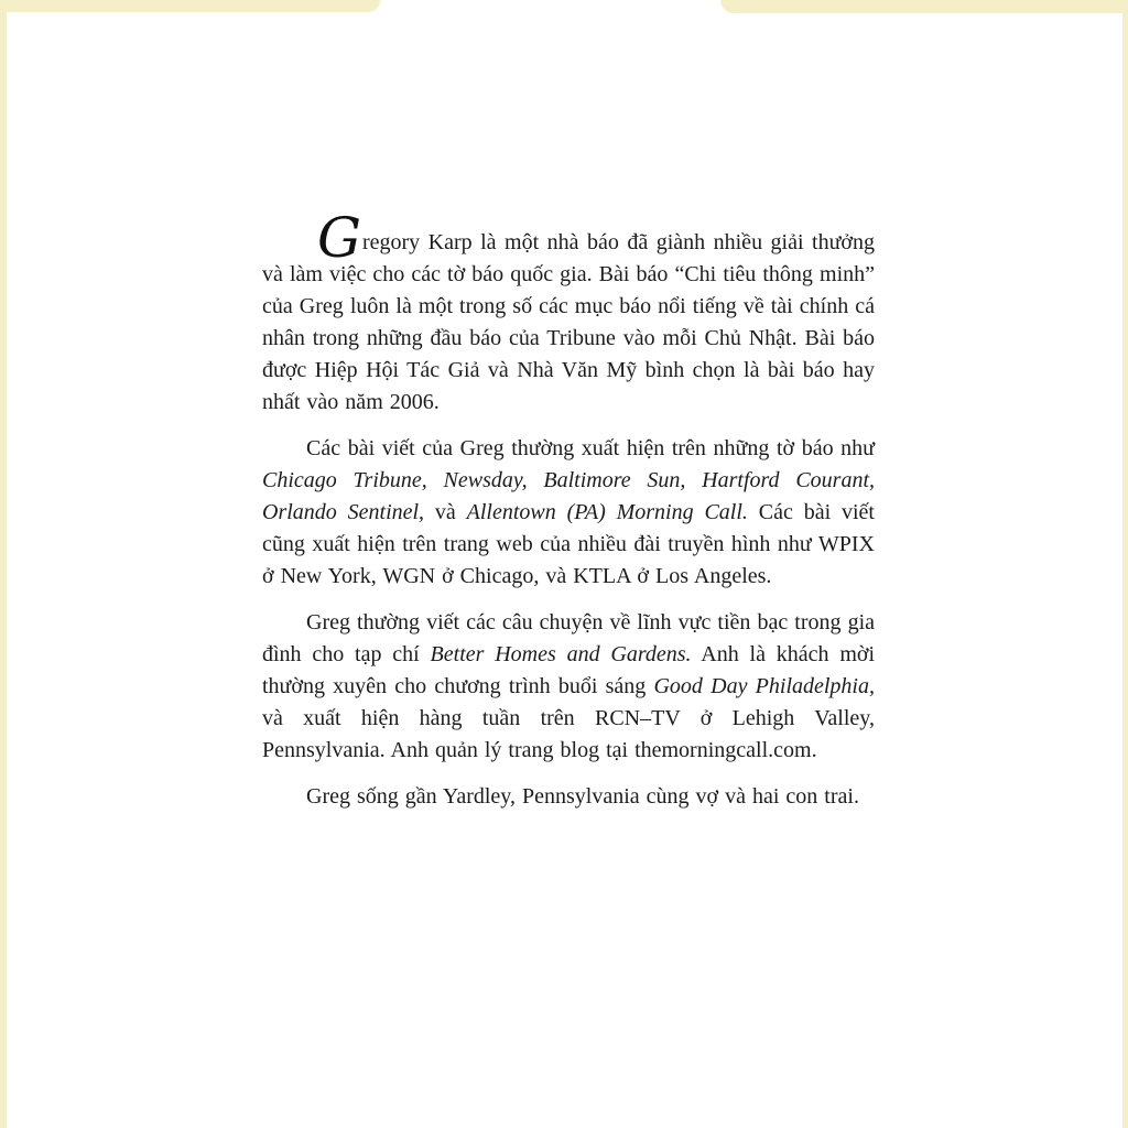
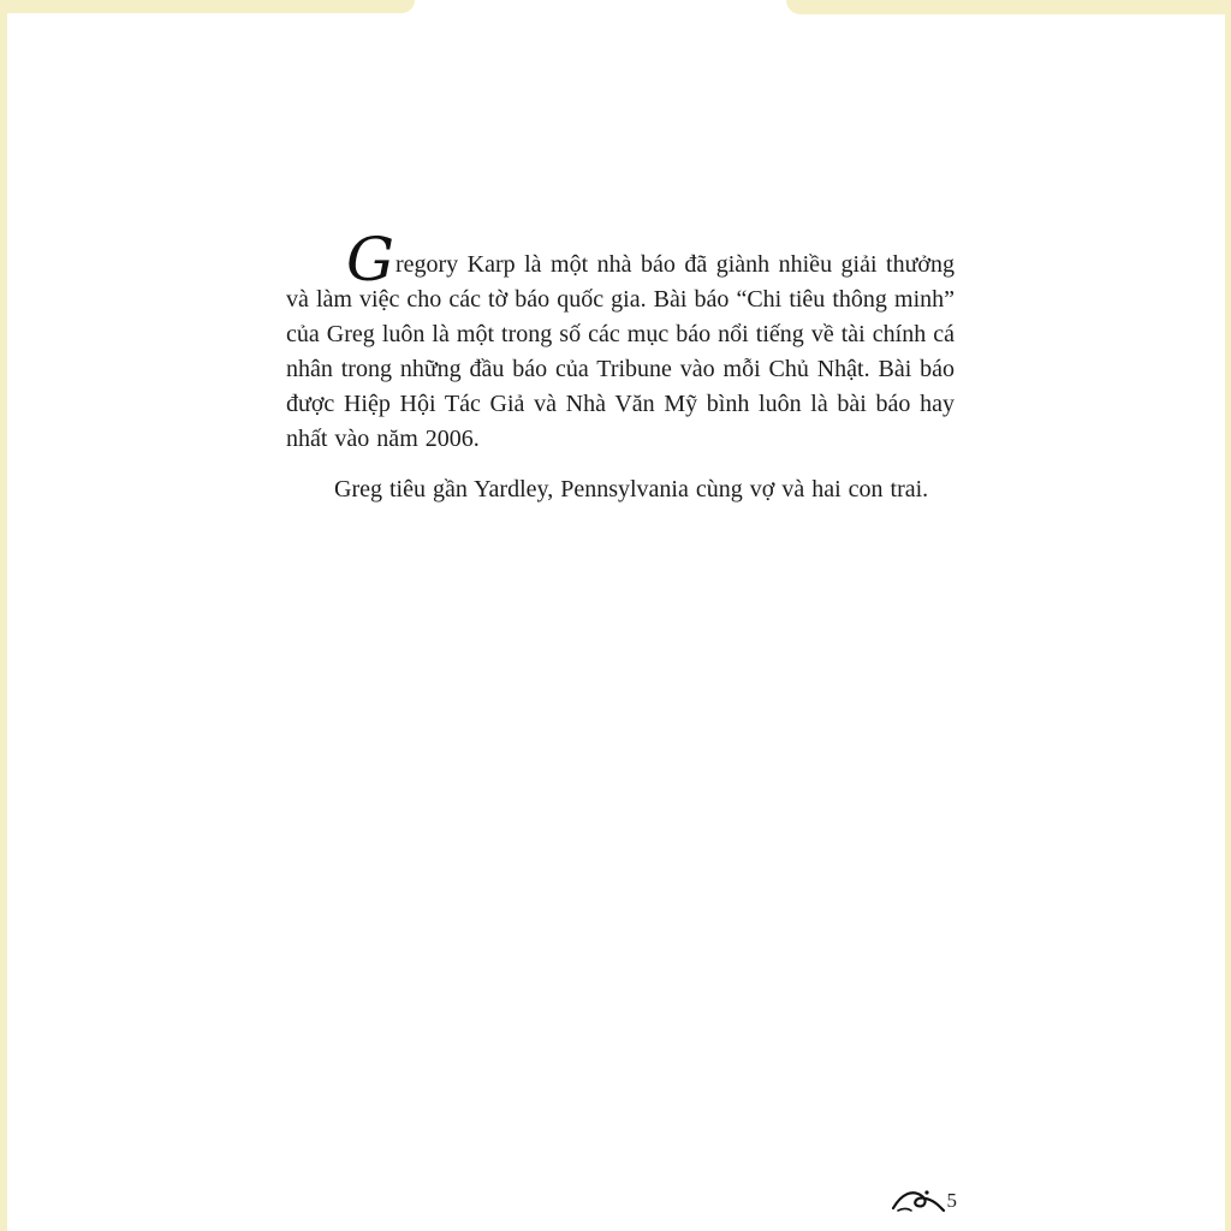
- Gregory Karp là một nhà báo đã giành nhiều giải thưởng và làm việc cho các tờ báo quốc gia. Bài báo “Chi tiêu thông minh” của Greg luôn là một trong số các mục báo nổi tiếng về tài chính cá nhân trong những đầu báo của Tribune vào mỗi Chủ Nhật. Bài báo được Hiệp Hội Tác Giả và Nhà Văn Mỹ bình chọn là bài báo hay nhất vào năm 2006.
+ Gregory Karp là một nhà báo đã giành nhiều giải thưởng và làm việc cho các tờ báo quốc gia. Bài báo “Chi tiêu thông minh” của Greg luôn là một trong số các mục báo nổi tiếng về tài chính cá nhân trong những đầu báo của Tribune vào mỗi Chủ Nhật. Bài báo được Hiệp Hội Tác Giả và Nhà Văn Mỹ bình luôn là bài báo hay nhất vào năm 2006.
- Các bài viết của Greg thường xuất hiện trên những tờ báo như Chicago Tribune, Newsday, Baltimore Sun, Hartford Courant, Orlando Sentinel, và Allentown (PA) Morning Call. Các bài viết cũng xuất hiện trên trang web của nhiều đài truyền hình như WPIX ở New York, WGN ở Chicago, và KTLA ở Los Angeles.
- Greg thường viết các câu chuyện về lĩnh vực tiền bạc trong gia đình cho tạp chí Better Homes and Gardens. Anh là khách mời thường xuyên cho chương trình buổi sáng Good Day Philadelphia, và xuất hiện hàng tuần trên RCN–TV ở Lehigh Valley, Pennsylvania. Anh quản lý trang blog tại themorningcall.com.
- Greg sống gần Yardley, Pennsylvania cùng vợ và hai con trai.
+ Greg tiêu gần Yardley, Pennsylvania cùng vợ và hai con trai.
+ 5
